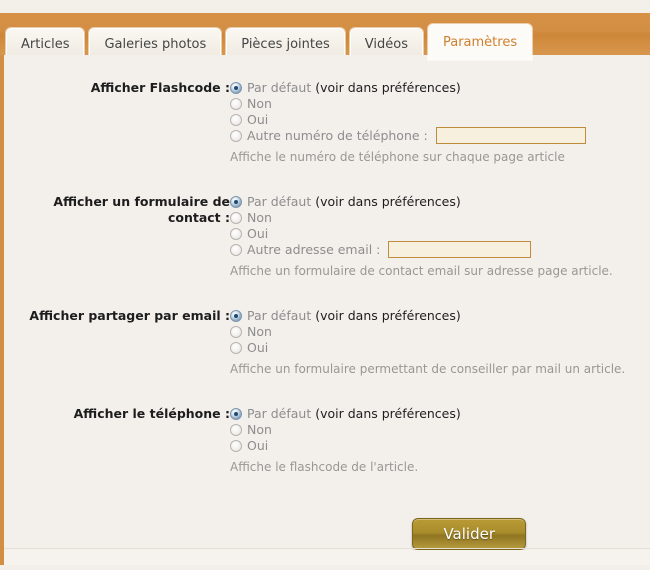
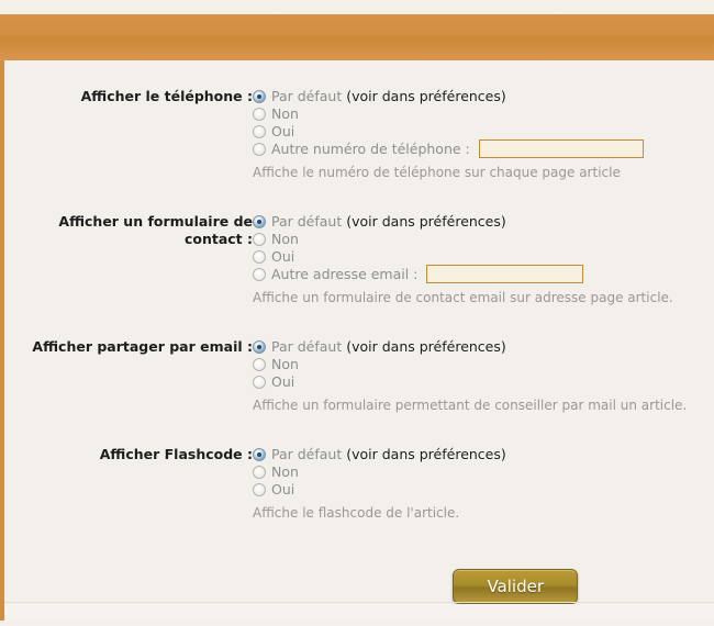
- Articles
- Galeries photos
- Pièces jointes
- Vidéos
- Paramètres
- Afficher Flashcode :	Par défaut (voir dans préférences)NonOuiAutre numéro de téléphone :Affiche le numéro de téléphone sur chaque page article
+ Afficher le téléphone :	Par défaut (voir dans préférences)NonOuiAutre numéro de téléphone :Affiche le numéro de téléphone sur chaque page article
  Afficher un formulaire de contact :	Par défaut (voir dans préférences)NonOuiAutre adresse email :Affiche un formulaire de contact email sur adresse page article.
  Afficher partager par email :	Par défaut (voir dans préférences)NonOuiAffiche un formulaire permettant de conseiller par mail un article.
- Afficher le téléphone :	Par défaut (voir dans préférences)NonOuiAffiche le flashcode de l'article.
+ Afficher Flashcode :	Par défaut (voir dans préférences)NonOuiAffiche le flashcode de l'article.
  Valider
